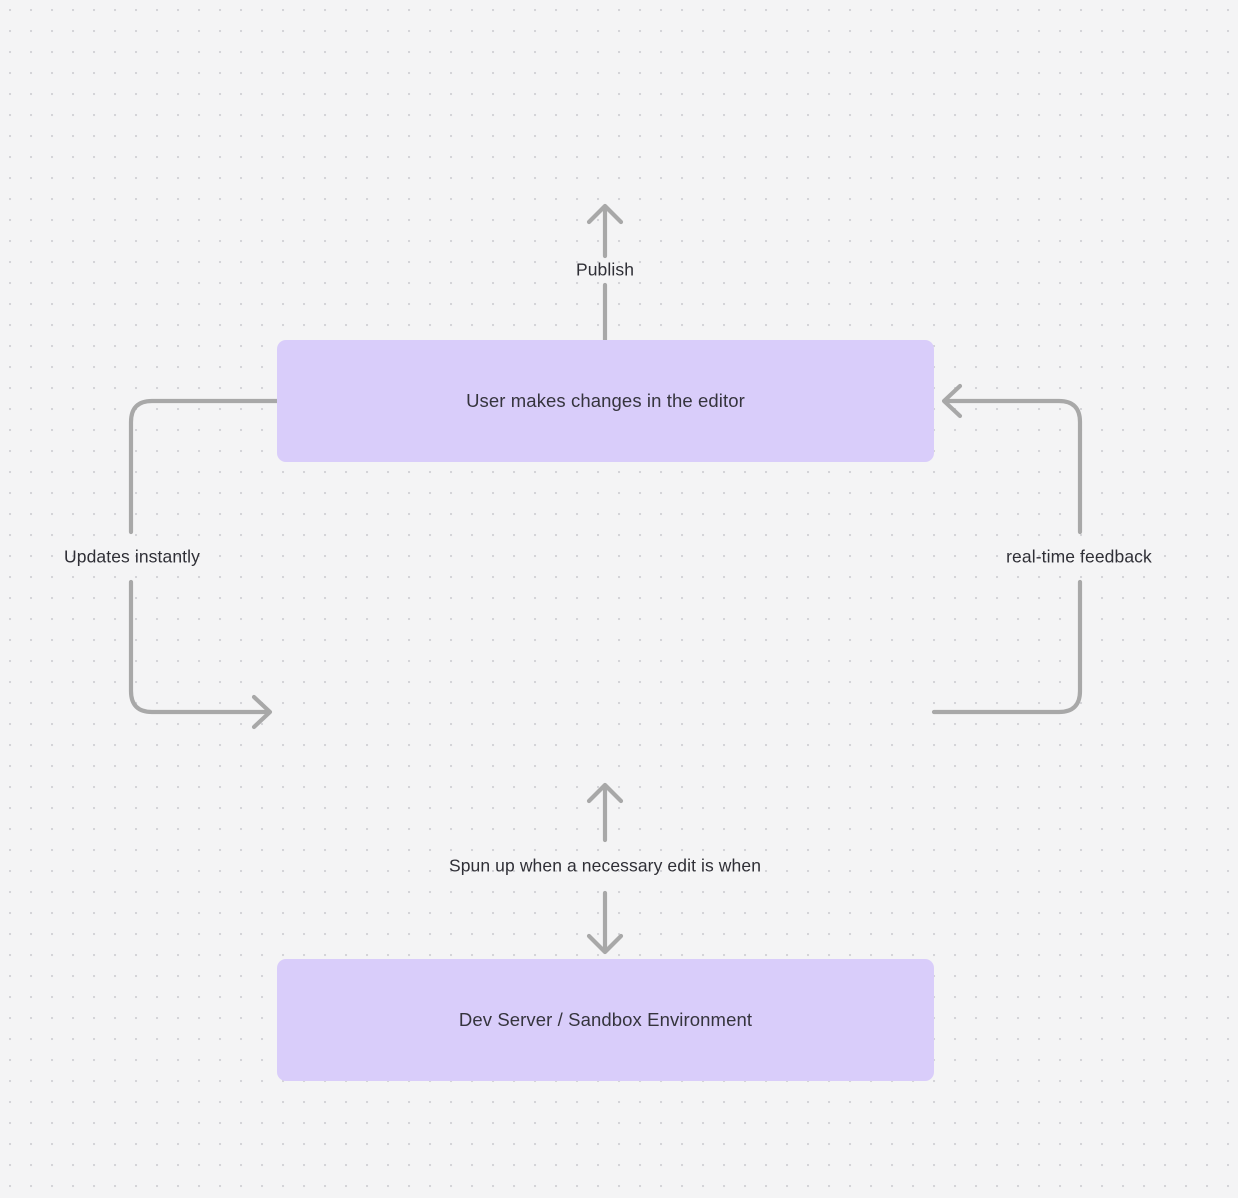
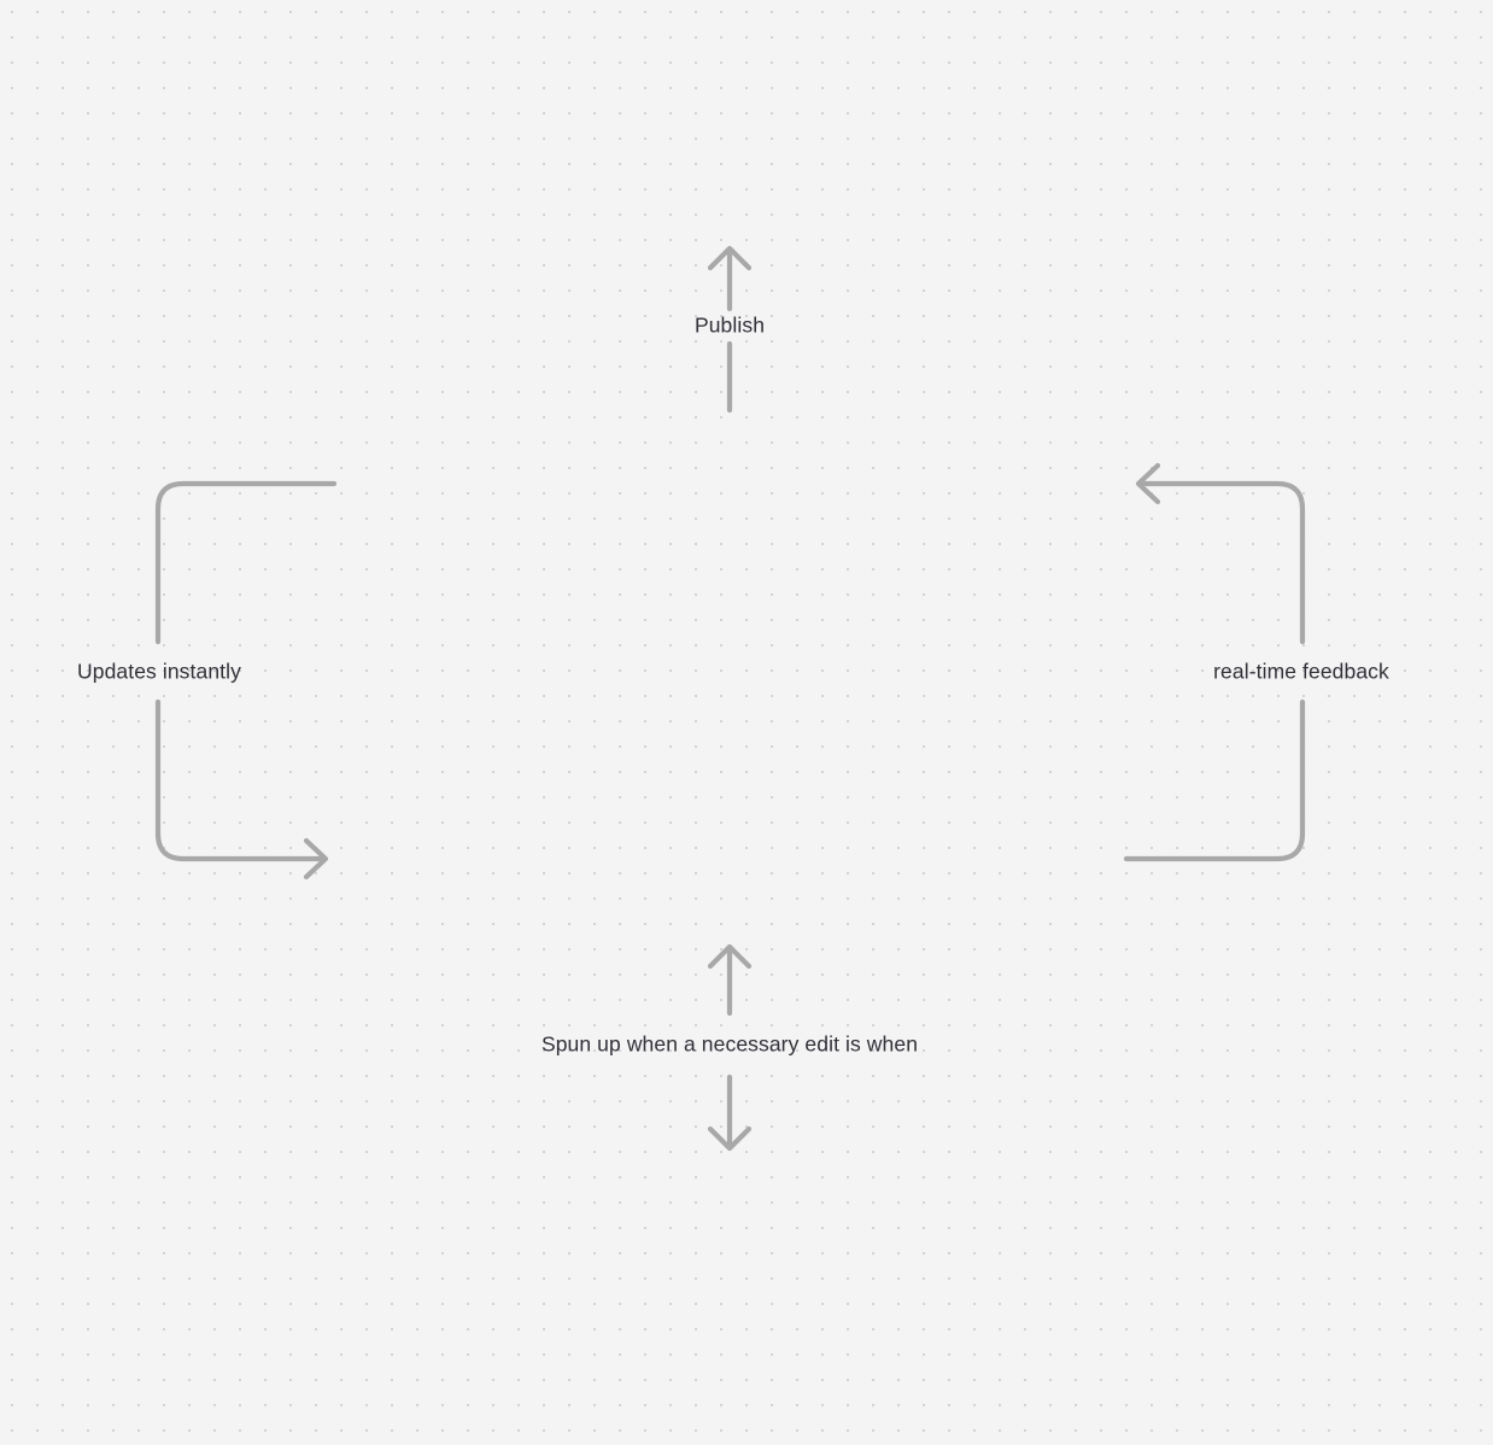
- User makes changes in the editor
- Dev Server / Sandbox Environment
  Publish
  Updates instantly
  real-time feedback
  Spun up when a necessary edit is when
